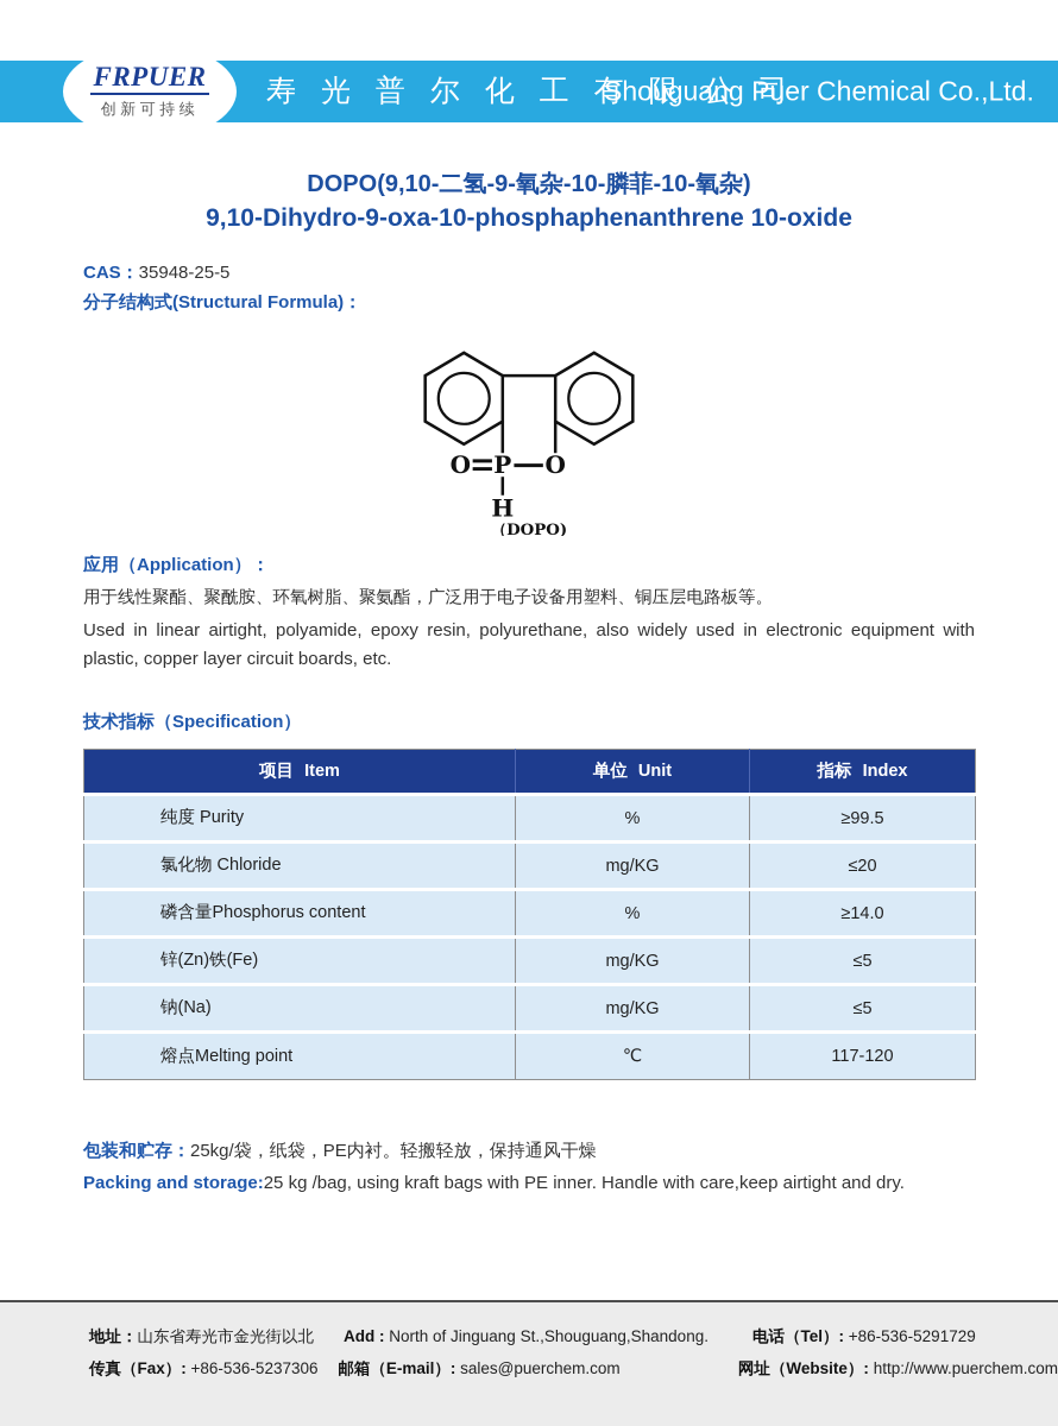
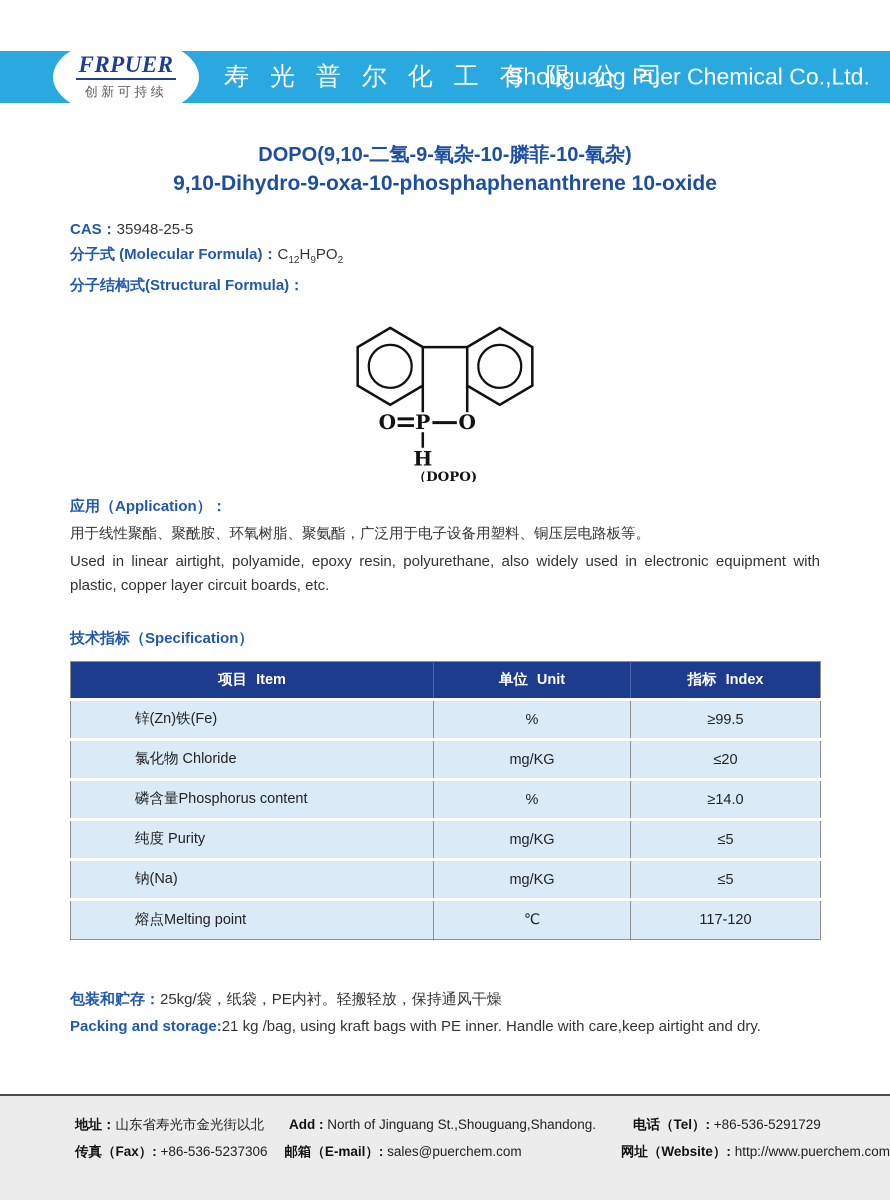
  FRPUER
  创新可持续
  寿 光 普 尔 化 工 有 限 公 司
  Shouguang Puer Chemical Co.,Ltd.
  DOPO(9,10-二氢-9-氧杂-10-膦菲-10-氧杂)
  9,10-Dihydro-9-oxa-10-phosphaphenanthrene 10-oxide
  CAS：35948-25-5
+ 分子式 (Molecular Formula)：C12H9PO2
  分子结构式(Structural Formula)：
  O
  P
  O
  H
  （DOPO)
  应用（Application）：
  用于线性聚酯、聚酰胺、环氧树脂、聚氨酯，广泛用于电子设备用塑料、铜压层电路板等。
  Used in linear airtight, polyamide, epoxy resin, polyurethane, also widely used in electronic equipment with plastic, copper layer circuit boards, etc.
  技术指标（Specification）
  项目 Item	单位 Unit	指标 Index
- 纯度 Purity	%	≥99.5
+ 锌(Zn)铁(Fe)	%	≥99.5
  氯化物 Chloride	mg/KG	≤20
  磷含量Phosphorus content	%	≥14.0
- 锌(Zn)铁(Fe)	mg/KG	≤5
+ 纯度 Purity	mg/KG	≤5
  钠(Na)	mg/KG	≤5
  熔点Melting point	℃	117-120
  包装和贮存：25kg/袋，纸袋，PE内衬。轻搬轻放，保持通风干燥
- Packing and storage:25 kg /bag, using kraft bags with PE inner. Handle with care,keep airtight and dry.
+ Packing and storage:21 kg /bag, using kraft bags with PE inner. Handle with care,keep airtight and dry.
  地址：山东省寿光市金光街以北
  Add : North of Jinguang St.,Shouguang,Shandong.
  电话（Tel）: +86-536-5291729
  传真（Fax）: +86-536-5237306
  邮箱（E-mail）: sales@puerchem.com
  网址（Website）: http://www.puerchem.com
